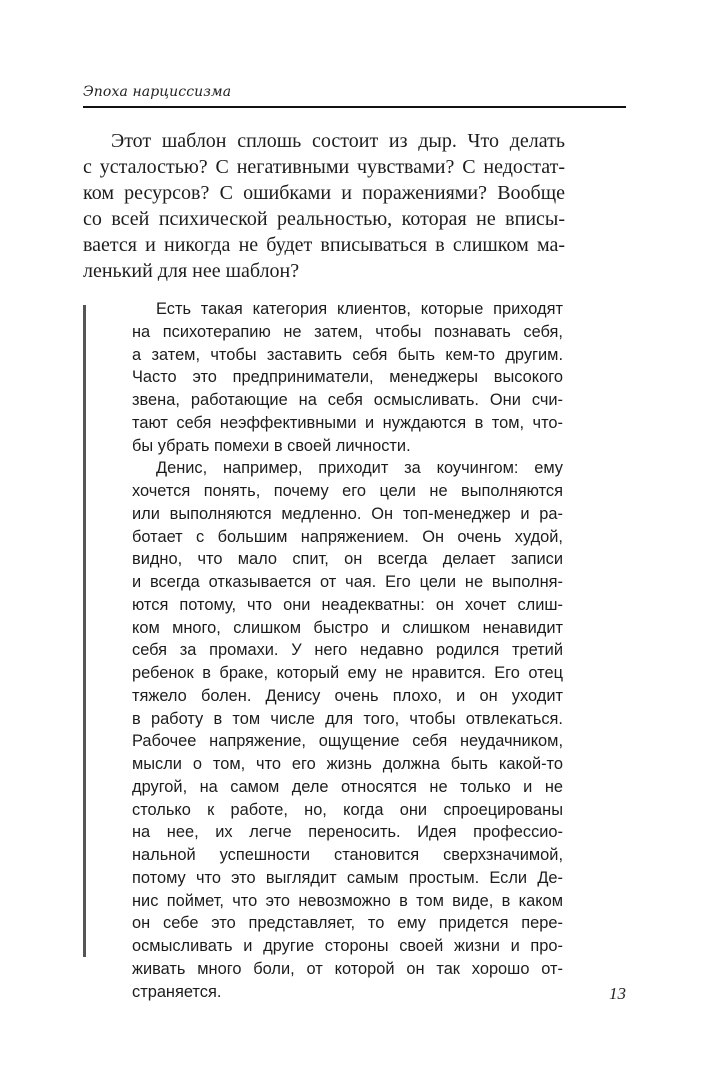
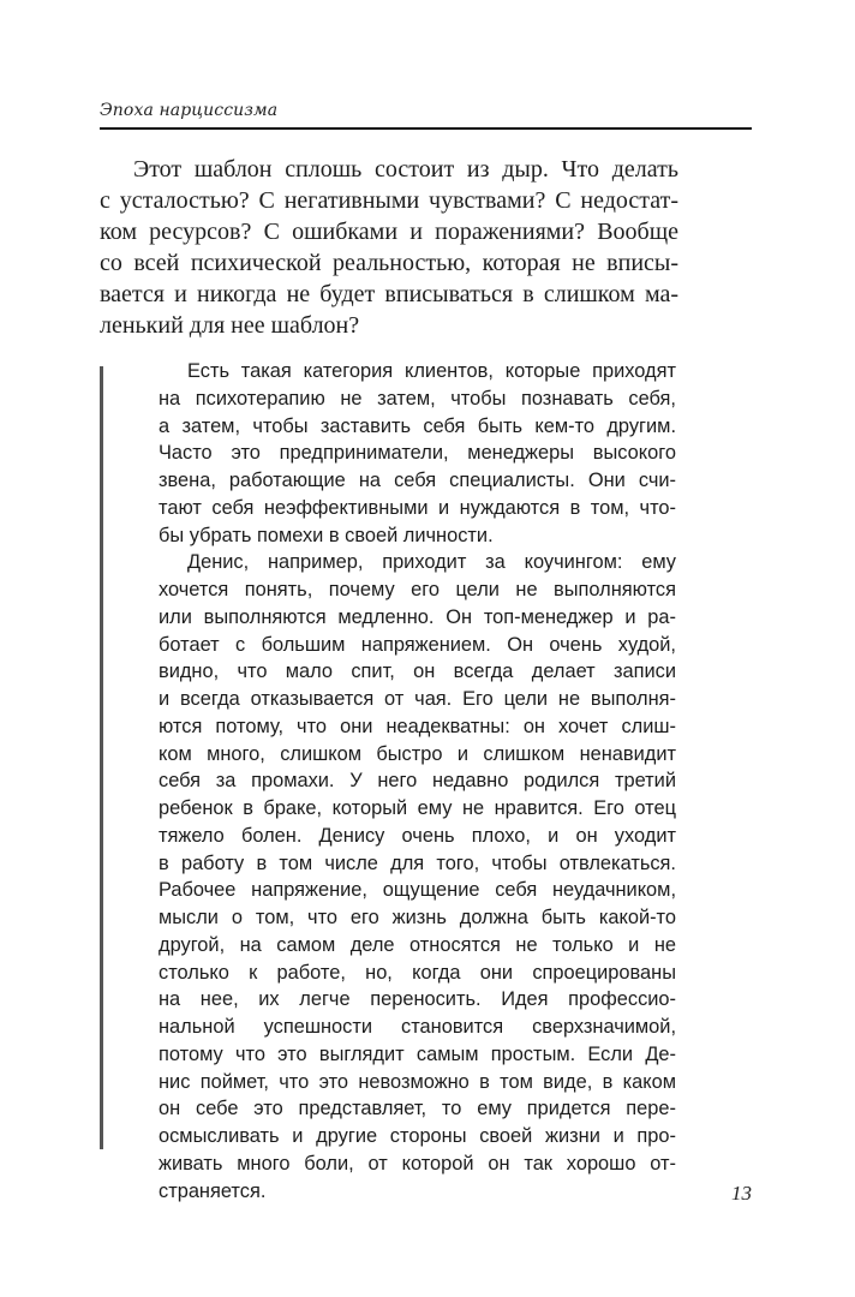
  Эпоха нарциссизма
  Этот шаблон сплошь состоит из дыр. Что делать
  с усталостью? С негативными чувствами? С недостат-
  ком ресурсов? С ошибками и поражениями? Вообще
  со всей психической реальностью, которая не вписы-
  вается и никогда не будет вписываться в слишком ма-
  ленький для нее шаблон?
  Есть такая категория клиентов, которые приходят
  на психотерапию не затем, чтобы познавать себя,
  а затем, чтобы заставить себя быть кем-то другим.
  Часто это предприниматели, менеджеры высокого
- звена, работающие на себя осмысливать. Они счи-
+ звена, работающие на себя специалисты. Они счи-
  тают себя неэффективными и нуждаются в том, что-
  бы убрать помехи в своей личности.
  Денис, например, приходит за коучингом: ему
  хочется понять, почему его цели не выполняются
  или выполняются медленно. Он топ-менеджер и ра-
  ботает с большим напряжением. Он очень худой,
  видно, что мало спит, он всегда делает записи
  и всегда отказывается от чая. Его цели не выполня-
  ются потому, что они неадекватны: он хочет слиш-
  ком много, слишком быстро и слишком ненавидит
  себя за промахи. У него недавно родился третий
  ребенок в браке, который ему не нравится. Его отец
  тяжело болен. Денису очень плохо, и он уходит
  в работу в том числе для того, чтобы отвлекаться.
  Рабочее напряжение, ощущение себя неудачником,
  мысли о том, что его жизнь должна быть какой-то
  другой, на самом деле относятся не только и не
  столько к работе, но, когда они спроецированы
  на нее, их легче переносить. Идея профессио-
  нальной успешности становится сверхзначимой,
  потому что это выглядит самым простым. Если Де-
  нис поймет, что это невозможно в том виде, в каком
  он себе это представляет, то ему придется пере-
  осмысливать и другие стороны своей жизни и про-
  живать много боли, от которой он так хорошо от-
  страняется.
  13
